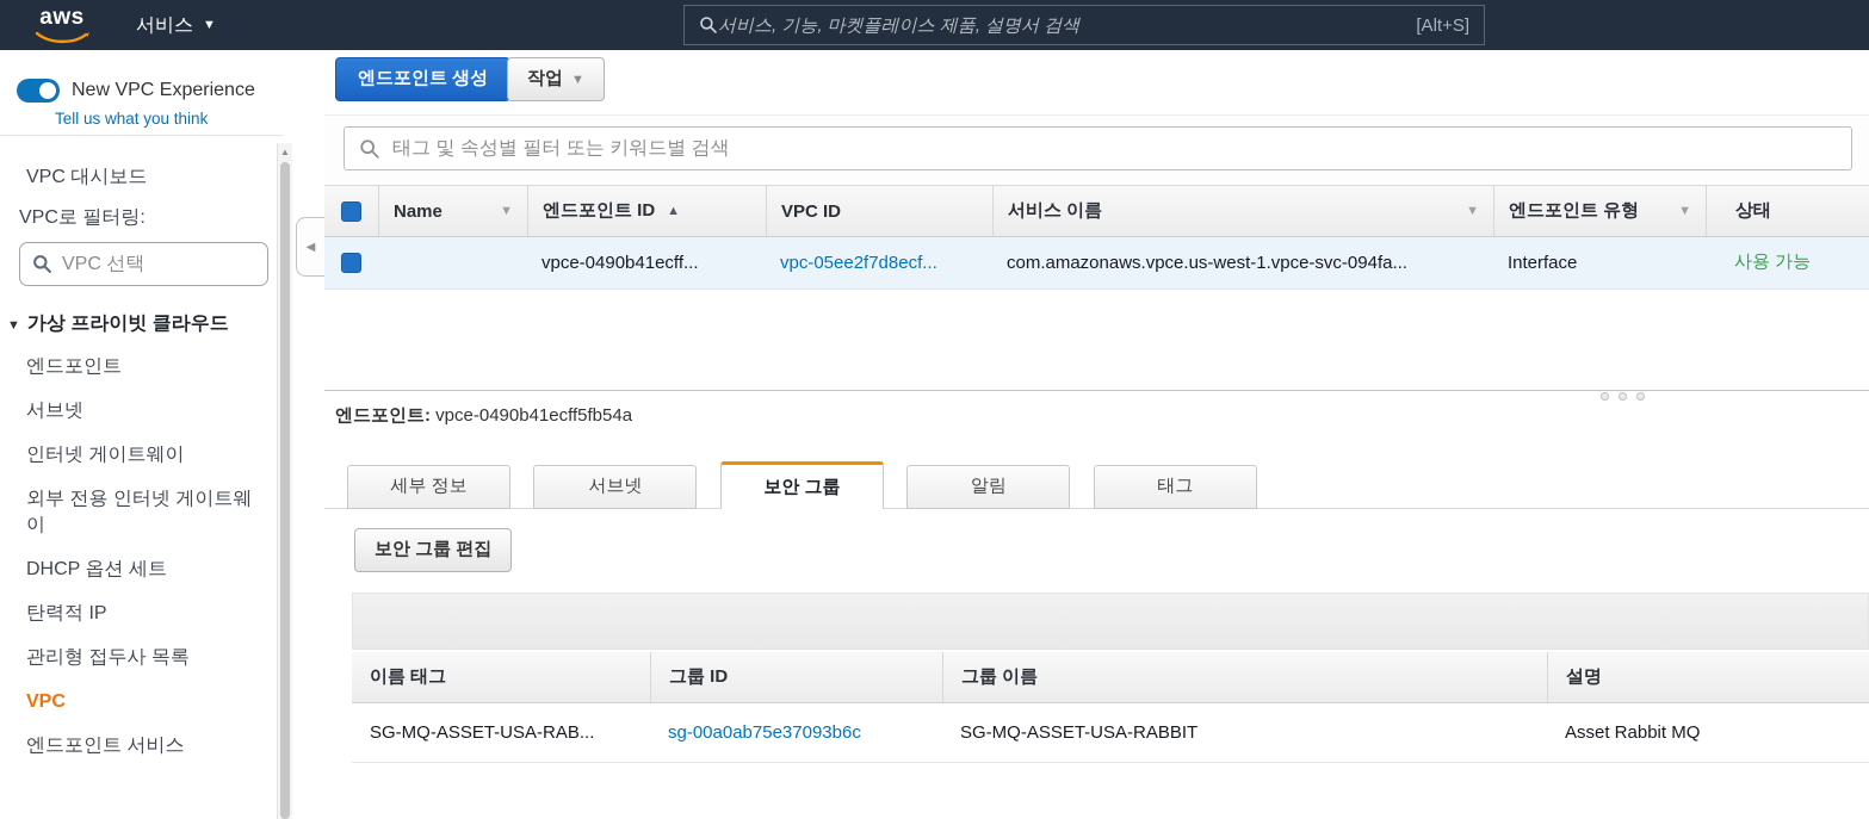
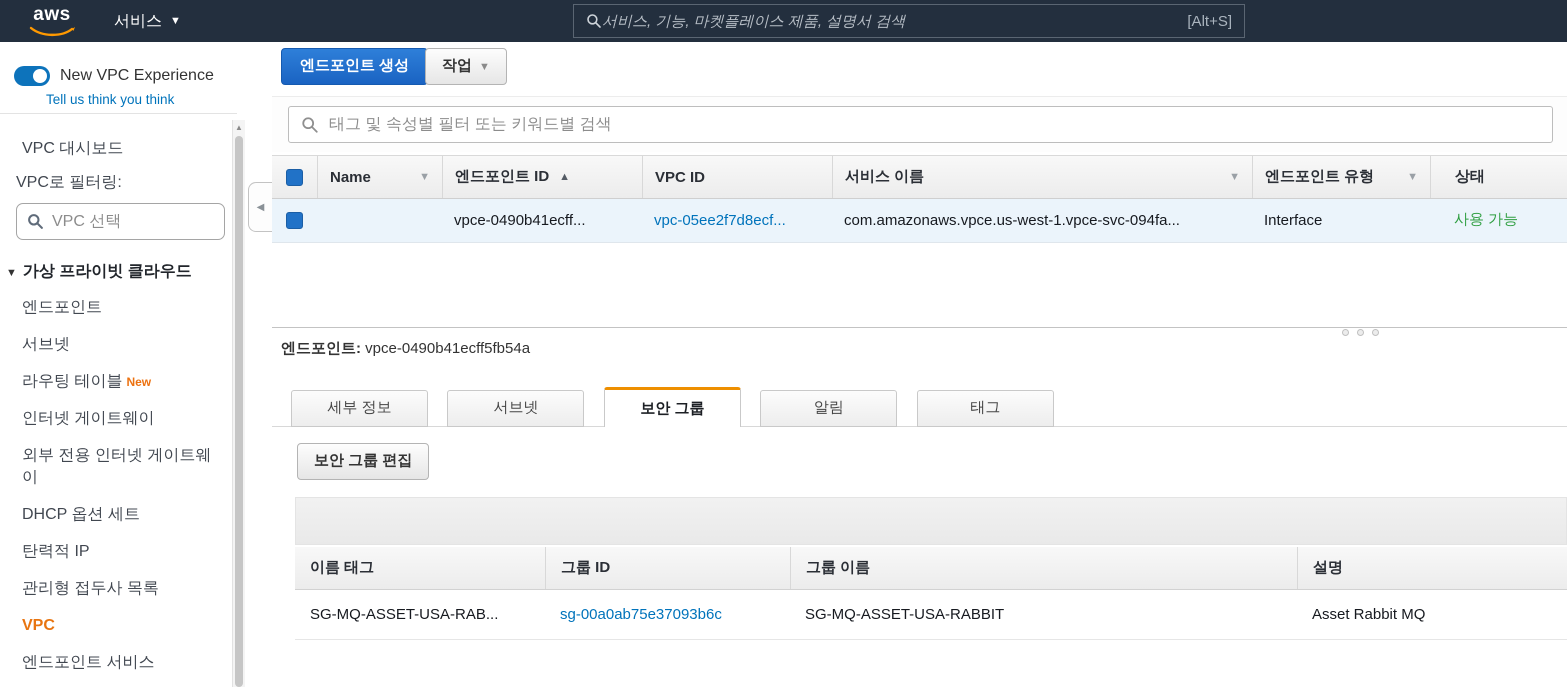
  aws
  서비스
  ▼
  서비스, 기능, 마켓플레이스 제품, 설명서 검색
  [Alt+S]
  New VPC Experience
- Tell us what you think
+ Tell us think you think
  VPC 대시보드
  VPC로 필터링:
  VPC 선택
  ▼ 가상 프라이빗 클라우드
  엔드포인트
  서브넷
+ 라우팅 테이블 New
  인터넷 게이트웨이
  외부 전용 인터넷 게이트웨이
  DHCP 옵션 세트
  탄력적 IP
  관리형 접두사 목록
  VPC
  엔드포인트 서비스
  ▲
  ◀
  엔드포인트 생성
  작업 ▼
  태그 및 속성별 필터 또는 키워드별 검색
  Name
  ▼
  엔드포인트 ID
  ▲
  VPC ID
  서비스 이름
  ▼
  엔드포인트 유형
  ▼
  상태
  vpce-0490b41ecff...
  vpc-05ee2f7d8ecf...
  com.amazonaws.vpce.us-west-1.vpce-svc-094fa...
  Interface
  사용 가능
  엔드포인트: vpce-0490b41ecff5fb54a
  세부 정보 서브넷 보안 그룹 알림 태그
  보안 그룹 편집
  이름 태그
  그룹 ID
  그룹 이름
  설명
  SG-MQ-ASSET-USA-RAB...
  sg-00a0ab75e37093b6c
  SG-MQ-ASSET-USA-RABBIT
  Asset Rabbit MQ
